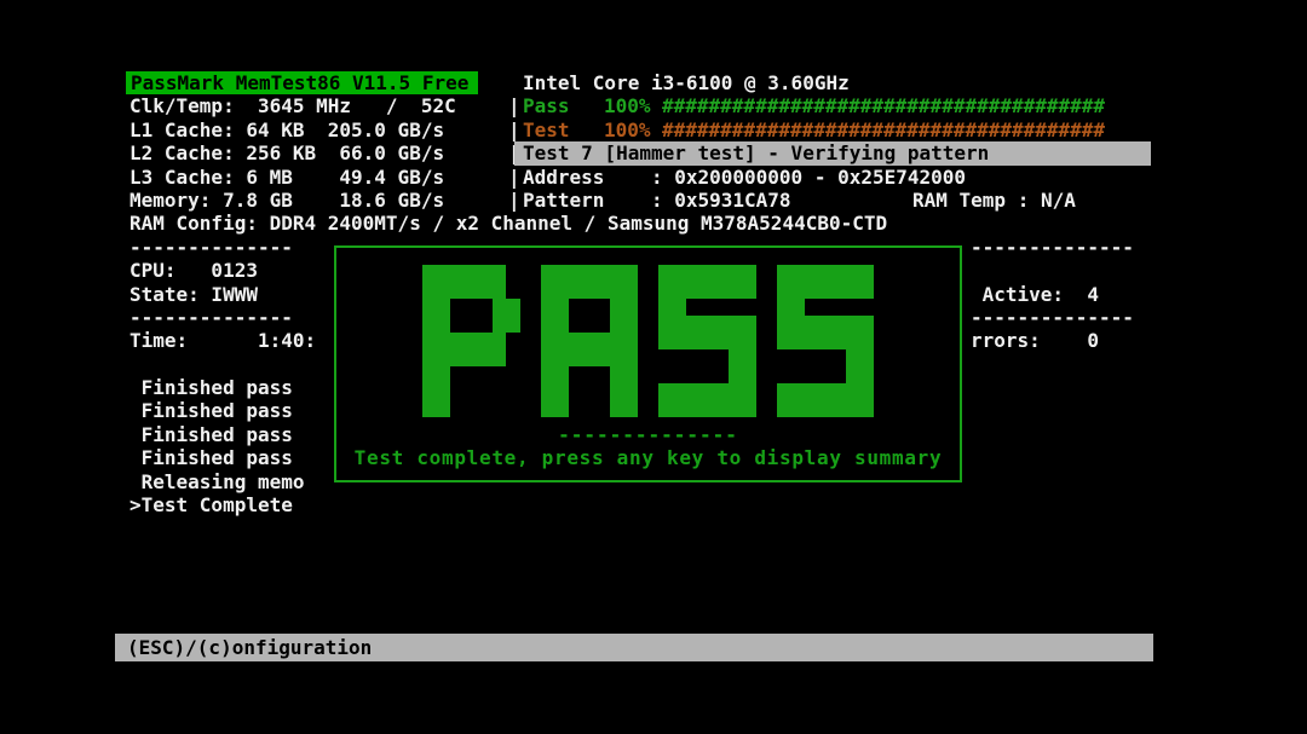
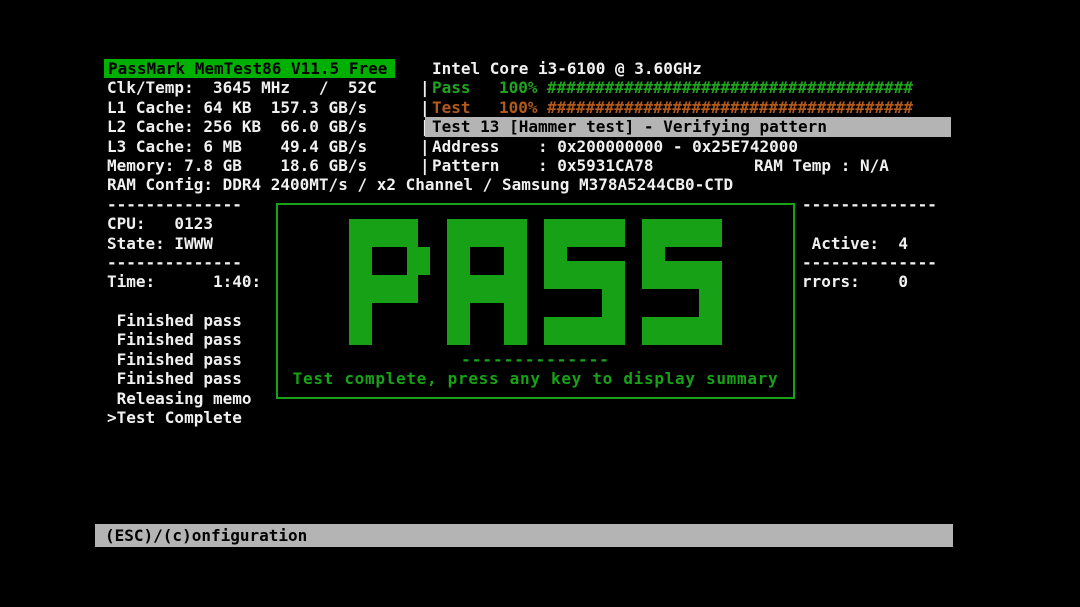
  PassMark MemTest86 V11.5 Free
  Intel Core i3-6100 @ 3.60GHz
  Clk/Temp: 3645 MHz / 52C
  |
  Pass 100% ######################################
- L1 Cache: 64 KB 205.0 GB/s
+ L1 Cache: 64 KB 157.3 GB/s
  |
  Test 100% ######################################
  L2 Cache: 256 KB 66.0 GB/s
- Test 7 [Hammer test] - Verifying pattern
+ Test 13 [Hammer test] - Verifying pattern
  L3 Cache: 6 MB 49.4 GB/s
  |
  Address : 0x200000000 - 0x25E742000
  Memory: 7.8 GB 18.6 GB/s
  |
  Pattern : 0x5931CA78
  RAM Temp : N/A
  RAM Config: DDR4 2400MT/s / x2 Channel / Samsung M378A5244CB0-CTD
  --------------
  --------------
  CPU: 0123
  State: IWWW
  Active: 4
  --------------
  --------------
  Time: 1:40:
  rrors: 0
  Finished pass
  Finished pass
  Finished pass
  Finished pass
  Releasing memo
  >Test Complete
  --------------
  Test complete, press any key to display summary
  (ESC)/(c)onfiguration
